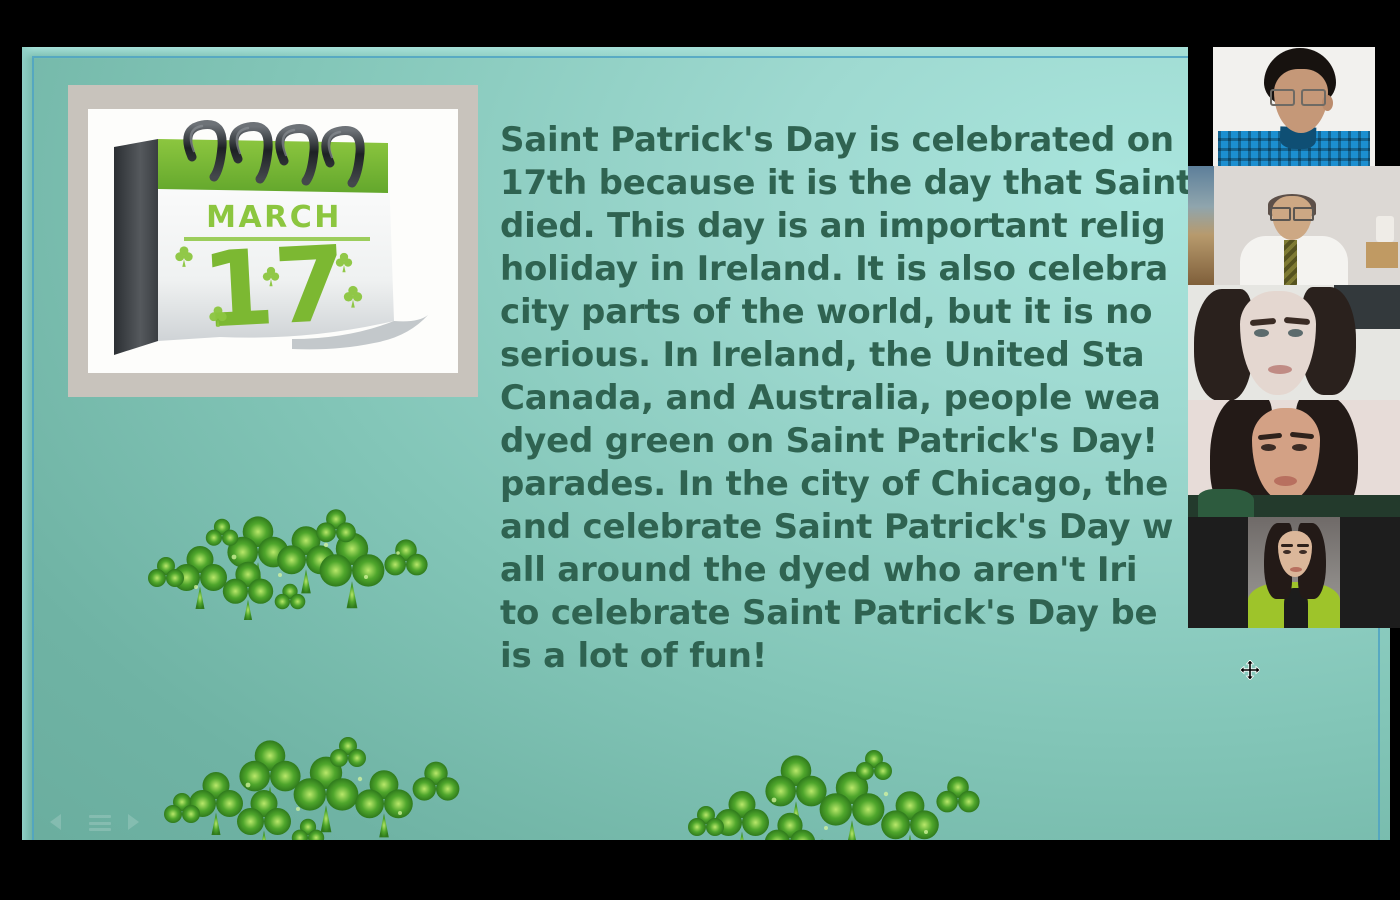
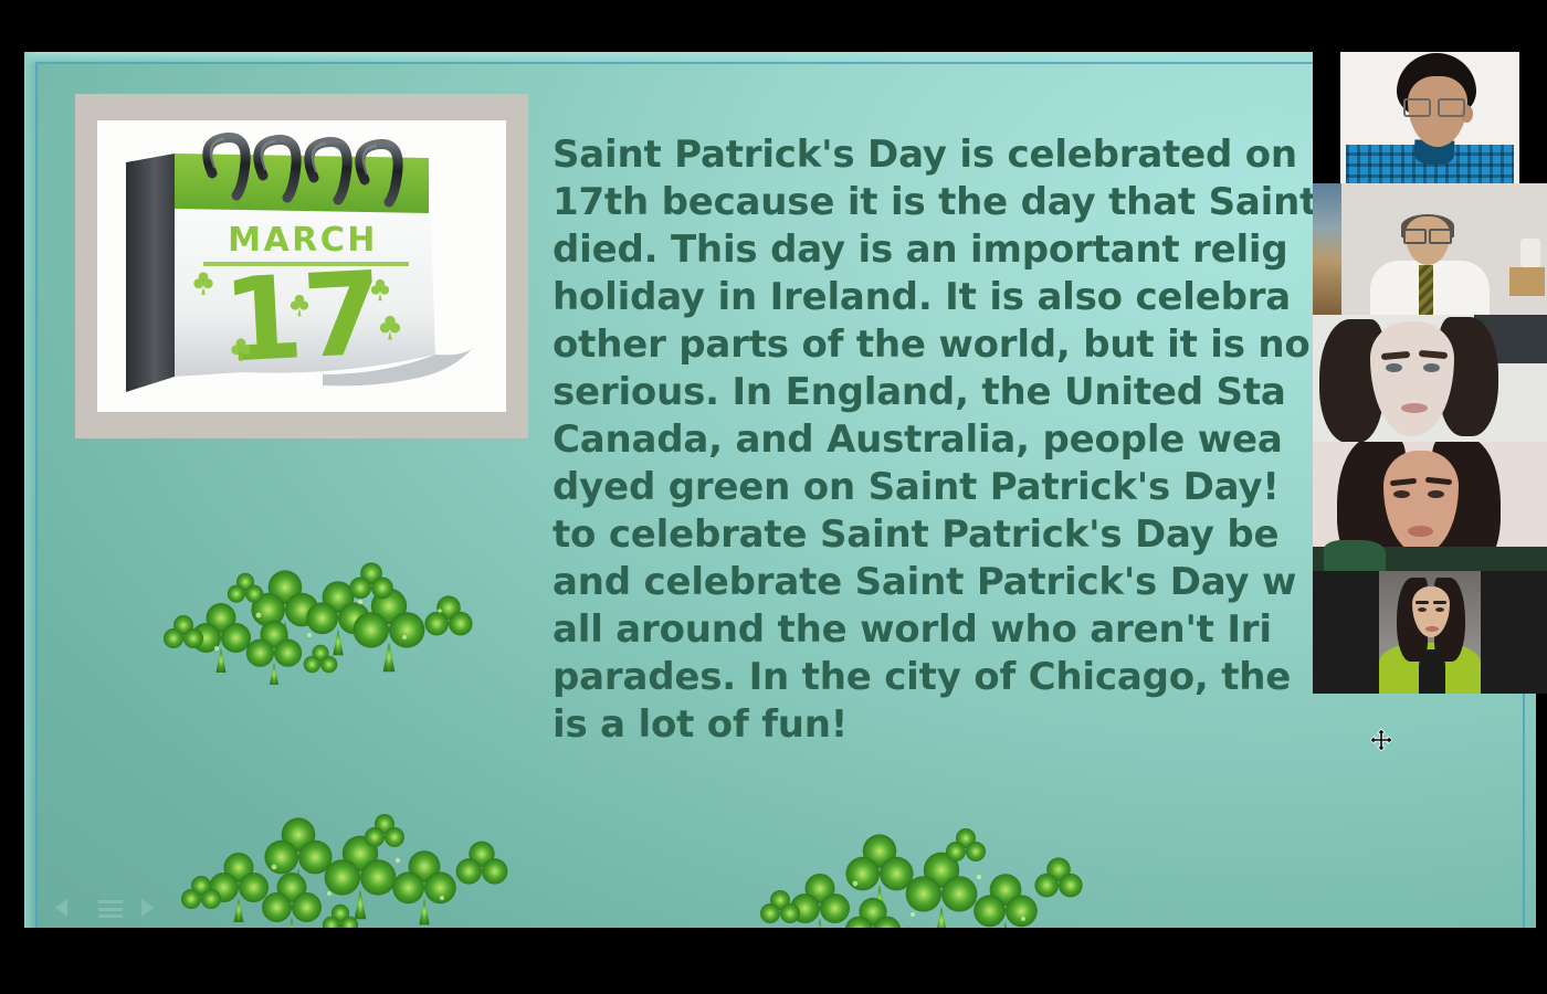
  MARCH
  Saint Patrick's Day is celebrated on
  17th because it is the day that Saint
  died. This day is an important relig
  holiday in Ireland. It is also celebra
- city parts of the world, but it is no
+ other parts of the world, but it is no
- serious. In Ireland, the United Sta
+ serious. In England, the United Sta
  Canada, and Australia, people wea
  dyed green on Saint Patrick's Day!
- parades. In the city of Chicago, the
+ to celebrate Saint Patrick's Day be
  and celebrate Saint Patrick's Day w
- all around the dyed who aren't Iri
+ all around the world who aren't Iri
- to celebrate Saint Patrick's Day be
+ parades. In the city of Chicago, the
  is a lot of fun!
